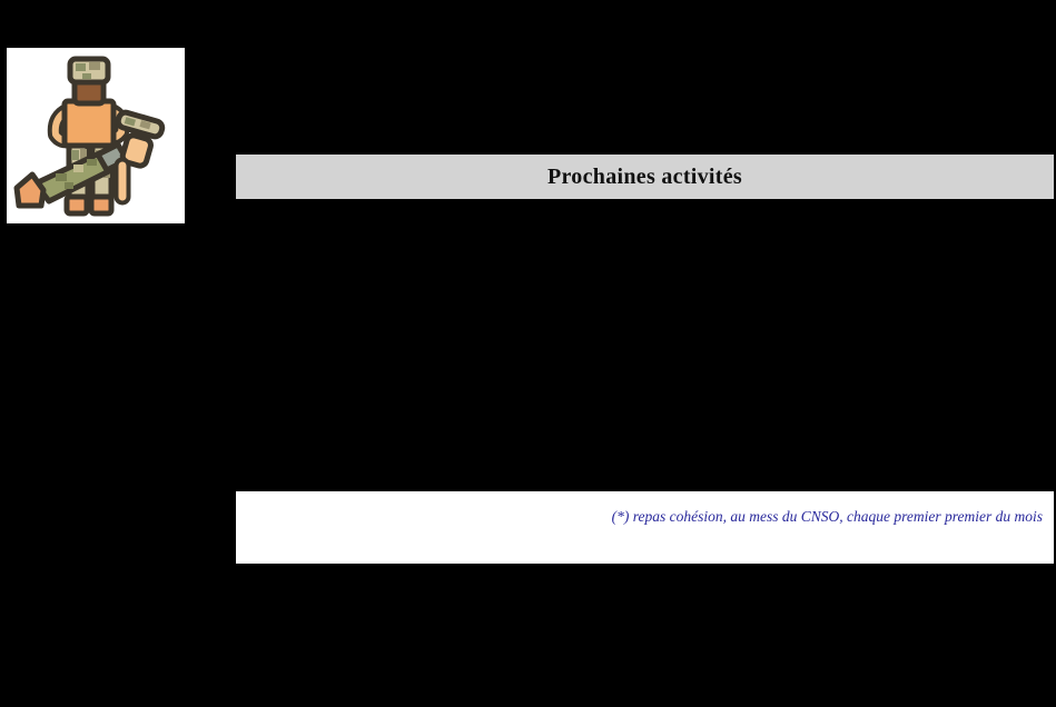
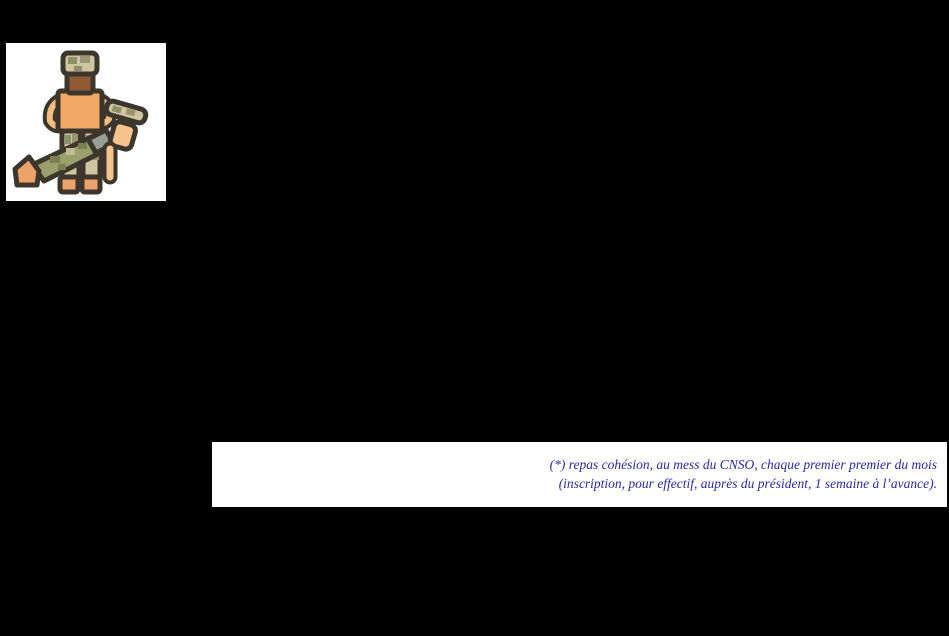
- Prochaines activités
  (*) repas cohésion, au mess du CNSO, chaque premier premier du mois
+ (inscription, pour effectif, auprès du président, 1 semaine à l’avance).
